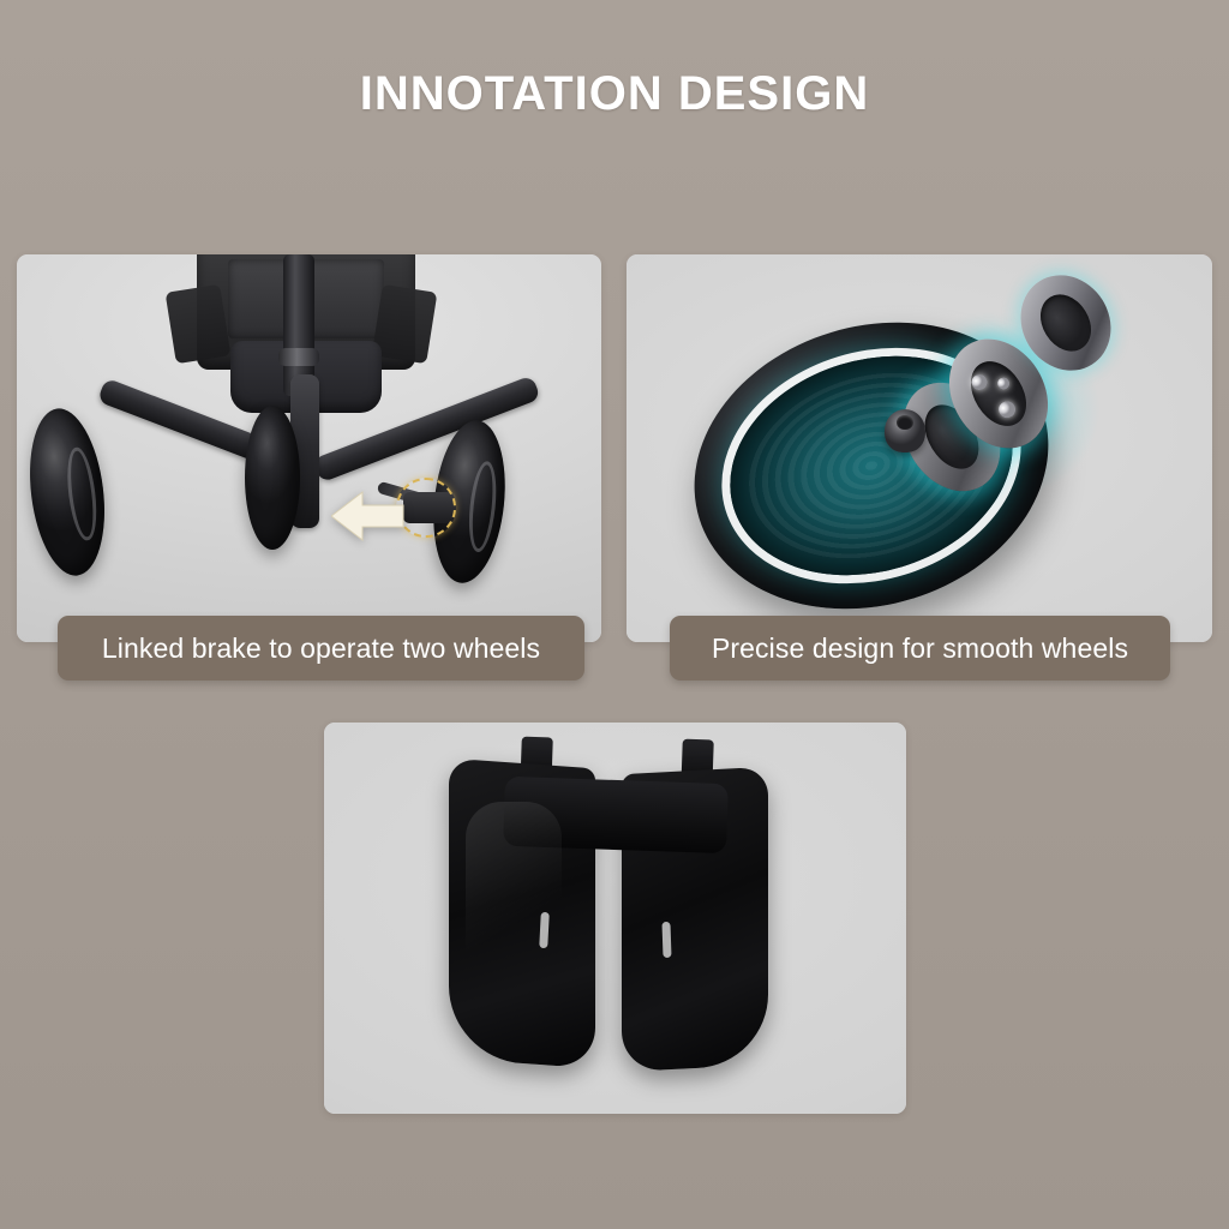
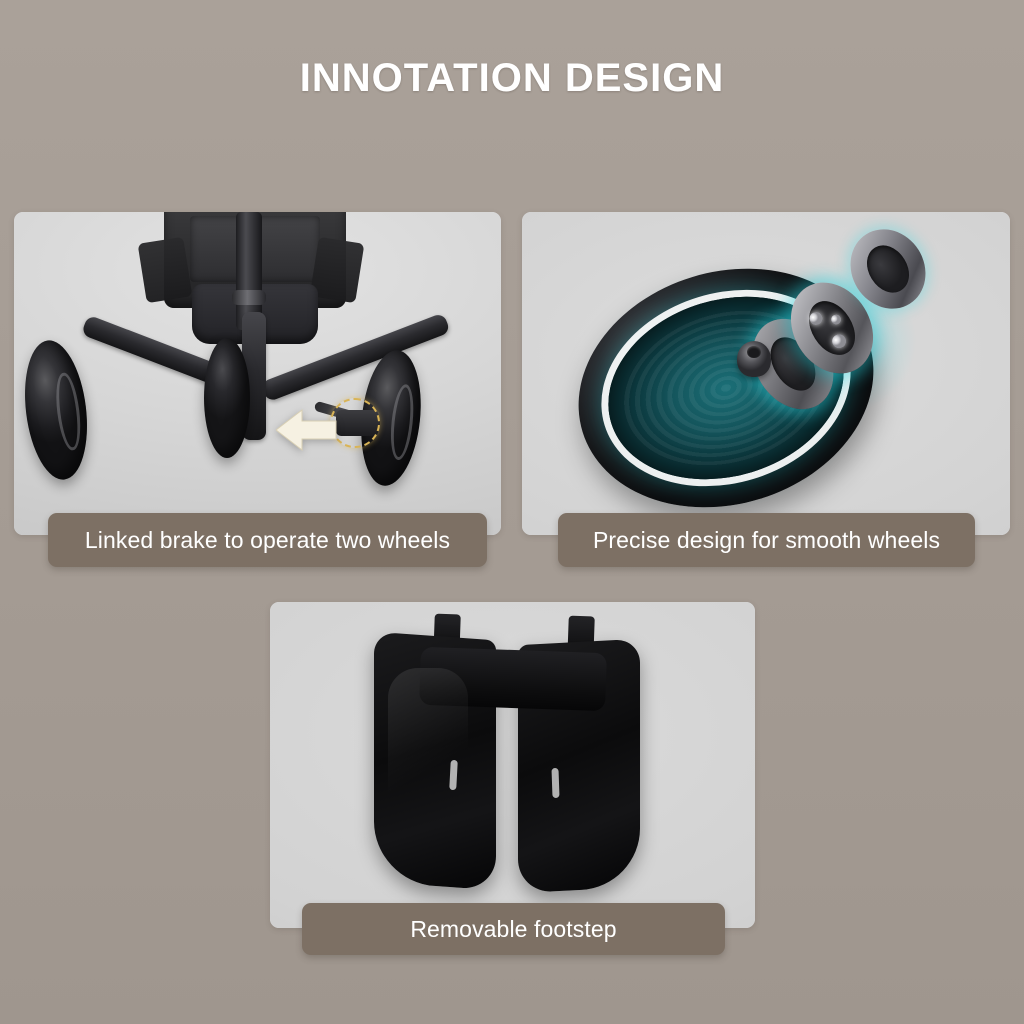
  INNOTATION DESIGN
  Linked brake to operate two wheels
  Precise design for smooth wheels
+ Removable footstep
